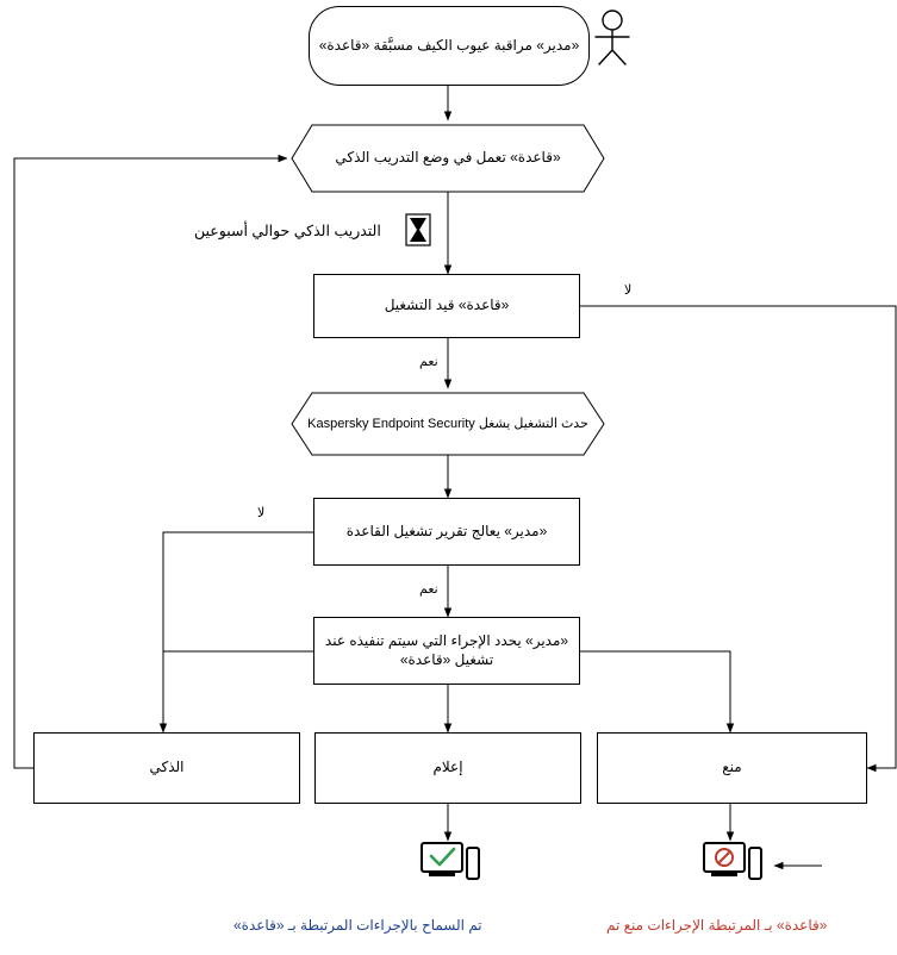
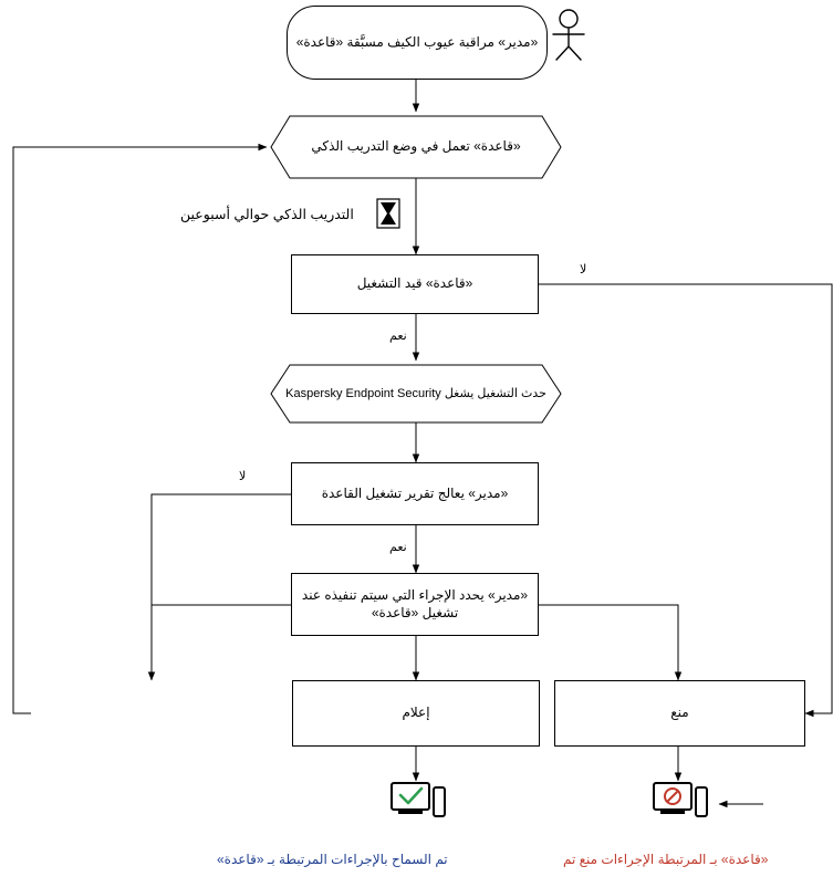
  «مدير» مراقبة عيوب الكيف مسبَّقة «قاعدة»
  «قاعدة» تعمل في وضع التدريب الذكي
  «قاعدة» قيد التشغيل
  حدث التشغيل يشغل Kaspersky Endpoint Security
  «مدير» يعالج تقرير تشغيل القاعدة
  «مدير» يحدد الإجراء التي سيتم تنفيذه عند تشغيل «قاعدة»
- الذكي
  إعلام
  منع
  لا
  نعم
  لا
  نعم
  التدريب الذكي حوالي أسبوعين
  تم السماح بالإجراءات المرتبطة بـ «قاعدة»
  «قاعدة» بـ المرتبطة الإجراءات منع تم
